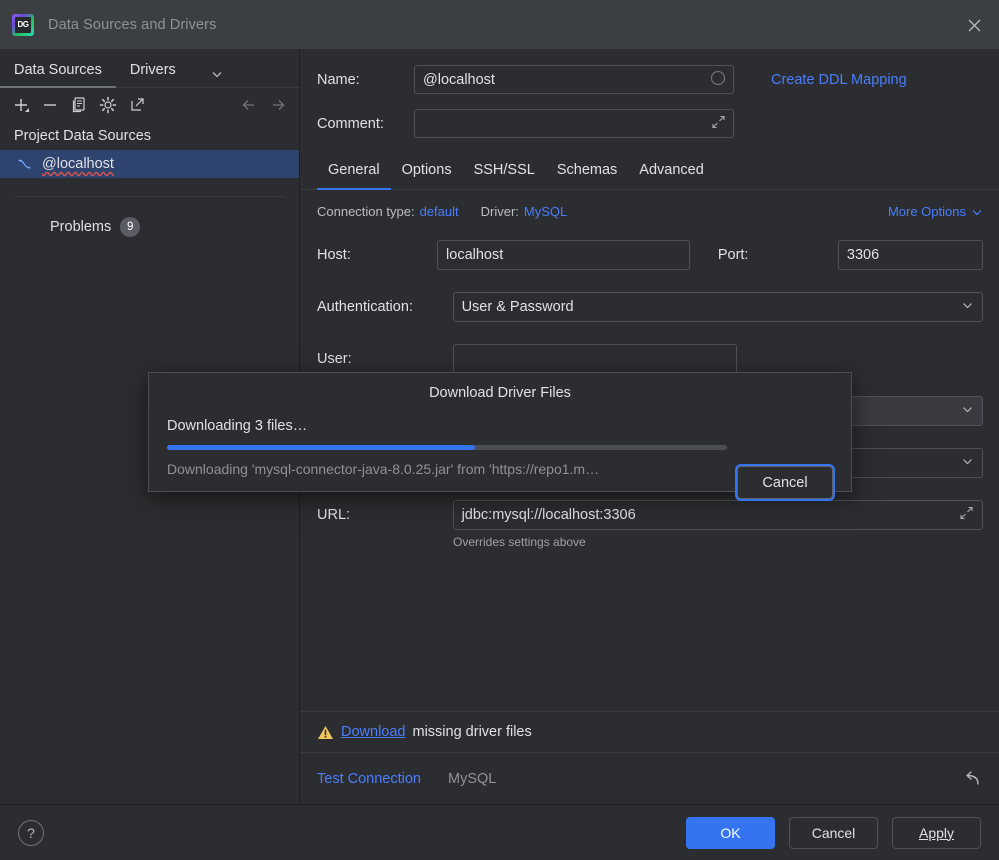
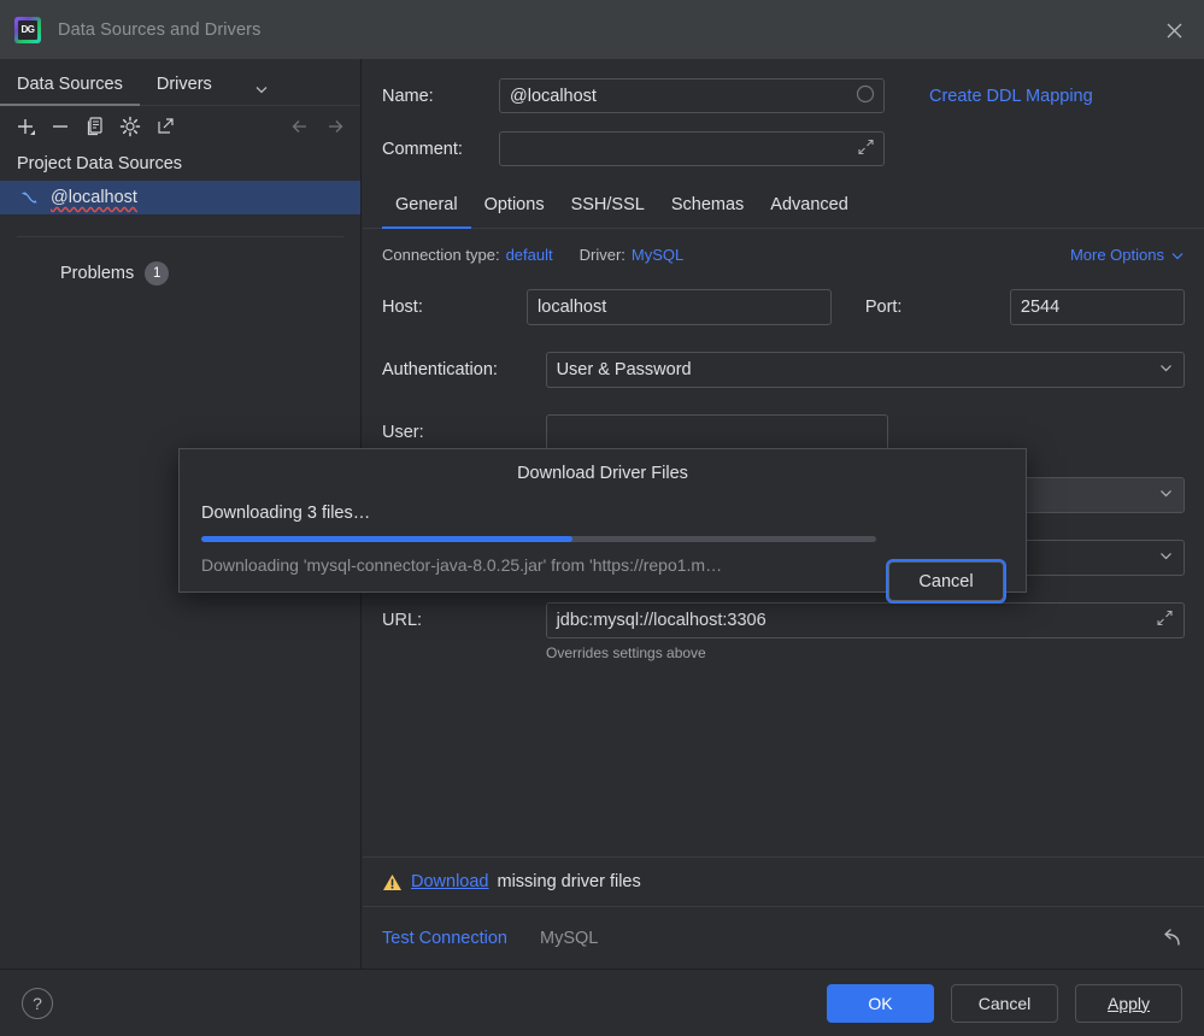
  DG
  Data Sources and Drivers
  Data Sources
  Drivers
  Project Data Sources
  @localhost
  Problems
- 9
+ 1
  Name:
  @localhost
  Create DDL Mapping
  Comment:
  General
  Options
  SSH/SSL
  Schemas
  Advanced
  Connection type:
  default
  Driver:
  MySQL
  More Options
  Host:
  localhost
  Port:
- 3306
+ 2544
  Authentication:
  User & Password
  User:
  URL:
  jdbc:mysql://localhost:3306
  Overrides settings above
  Download
  missing driver files
  Test Connection
  MySQL
  Download Driver Files
  Downloading 3 files…
  Downloading 'mysql-connector-java-8.0.25.jar' from 'https://repo1.m…
  Cancel
  ?
  OK
  Cancel
  Apply
